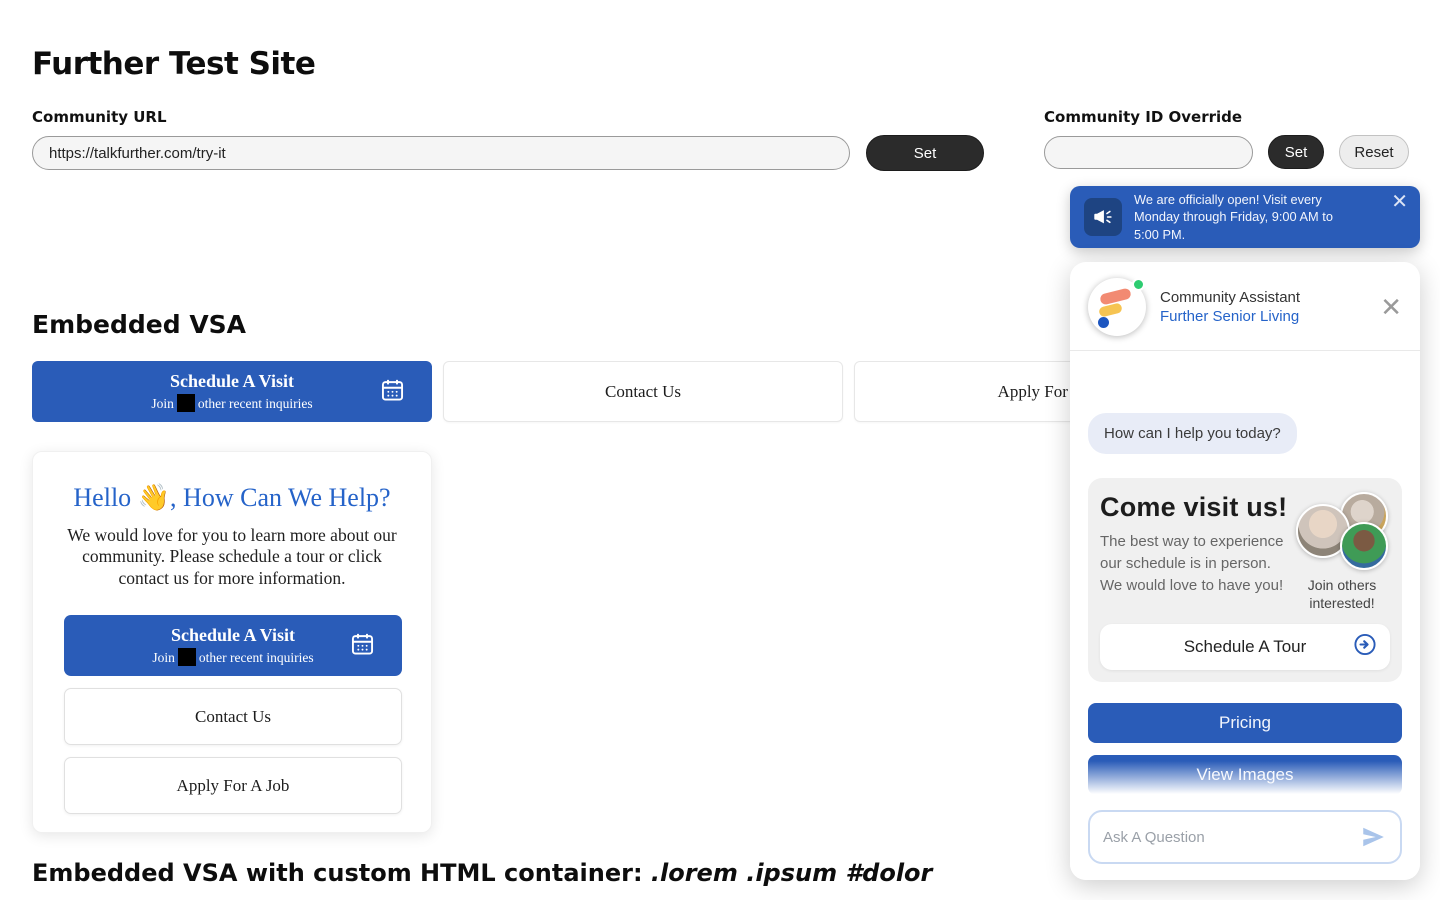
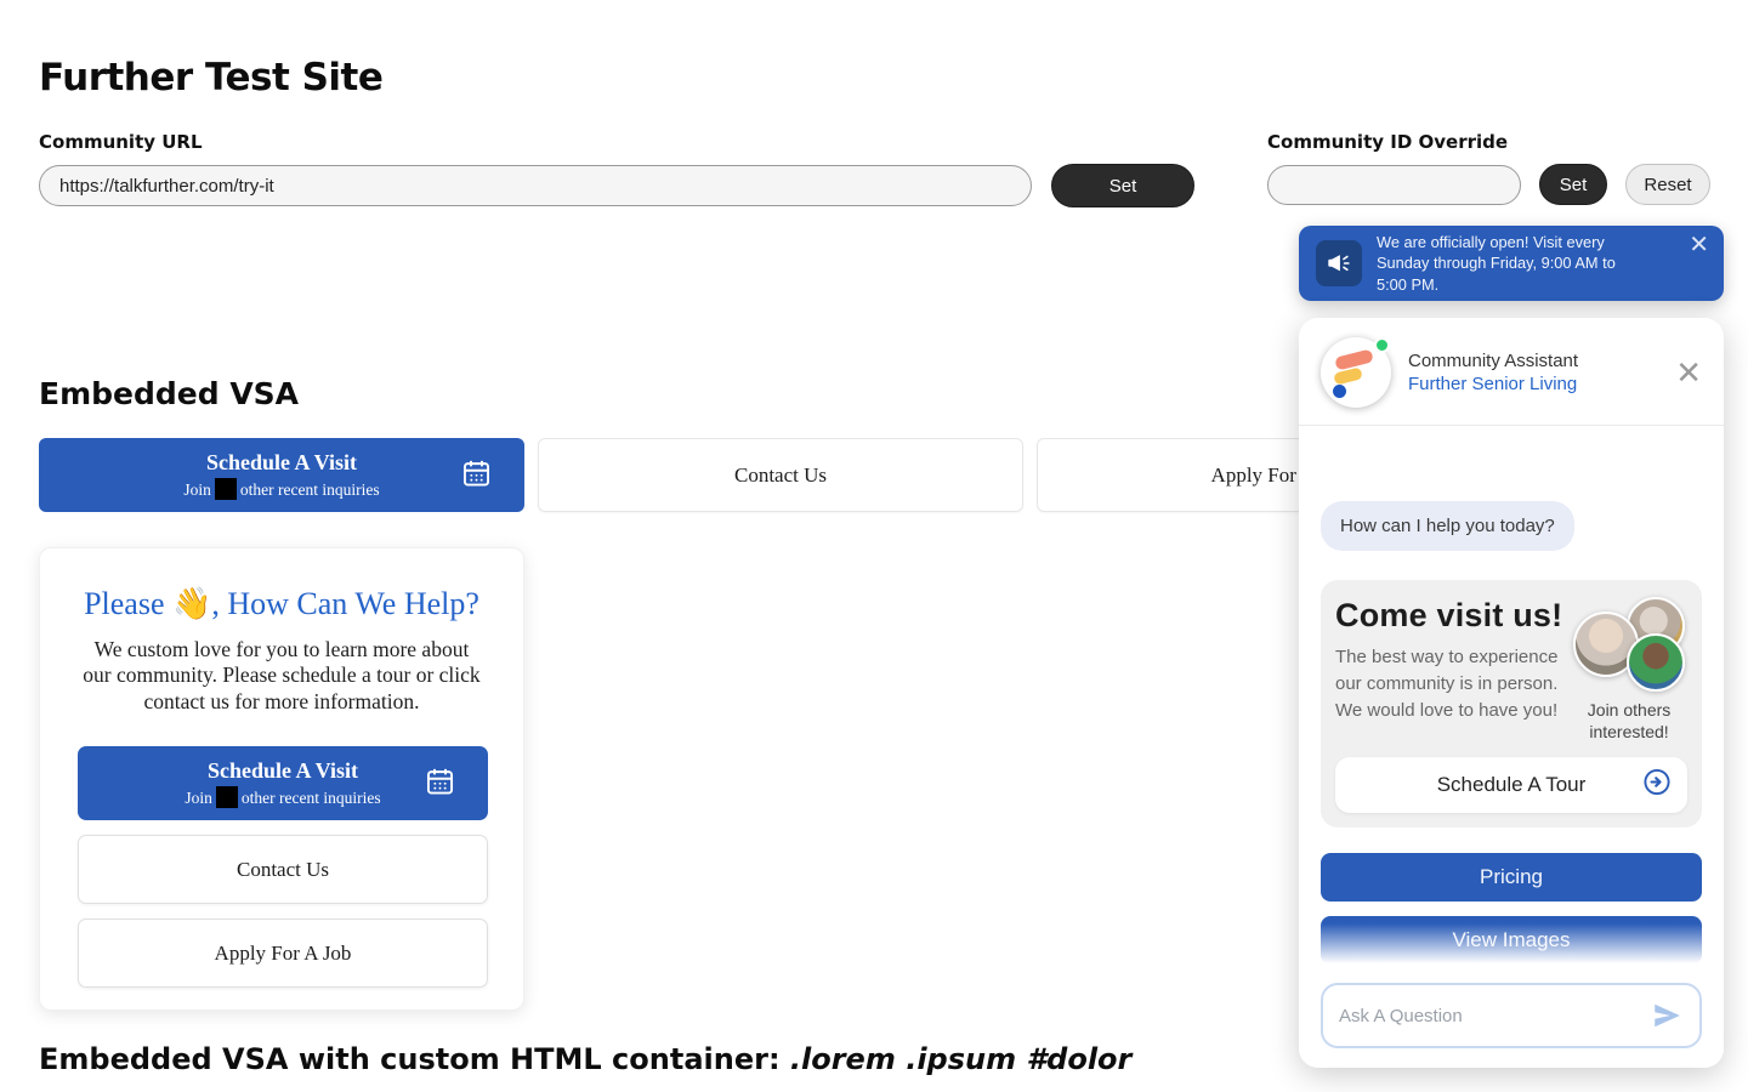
  Further Test Site
  Community URL
  https://talkfurther.com/try-it
  Set
  Community ID Override
  Set
  Reset
  Embedded VSA
  Schedule A Visit
  Join other recent inquiries
  Contact Us
- Hello 👋, How Can We Help?
+ Please 👋, How Can We Help?
- We would love for you to learn more about our community. Please schedule a tour or click contact us for more information.
+ We custom love for you to learn more about our community. Please schedule a tour or click contact us for more information.
  Schedule A Visit
  Join other recent inquiries
  Contact Us
  Apply For A Job
  Embedded VSA with custom HTML container: .lorem .ipsum #dolor
- We are officially open! Visit every Monday through Friday, 9:00 AM to 5:00 PM.
+ We are officially open! Visit every Sunday through Friday, 9:00 AM to 5:00 PM.
  ✕
  Community Assistant
  Further Senior Living
  ✕
  How can I help you today?
  Come visit us!
- The best way to experience our schedule is in person. We would love to have you!
+ The best way to experience our community is in person. We would love to have you!
  Join others interested!
  Schedule A Tour
  Pricing
  Ask A Question
